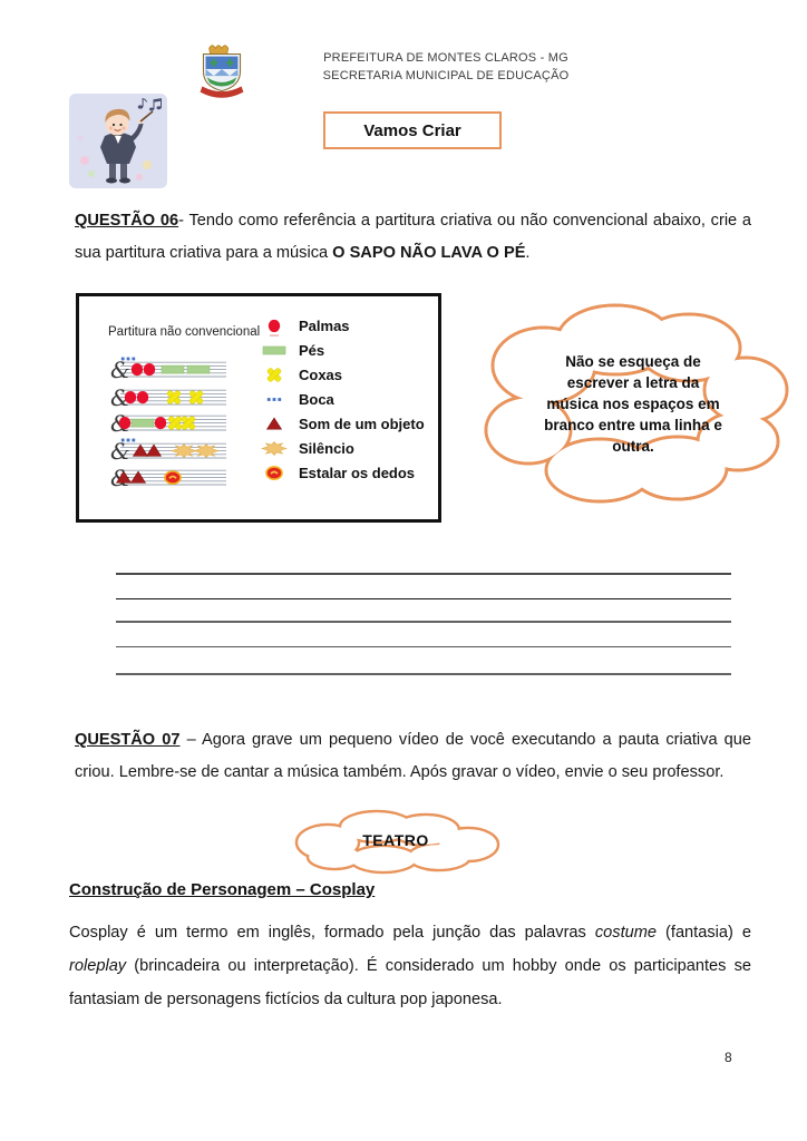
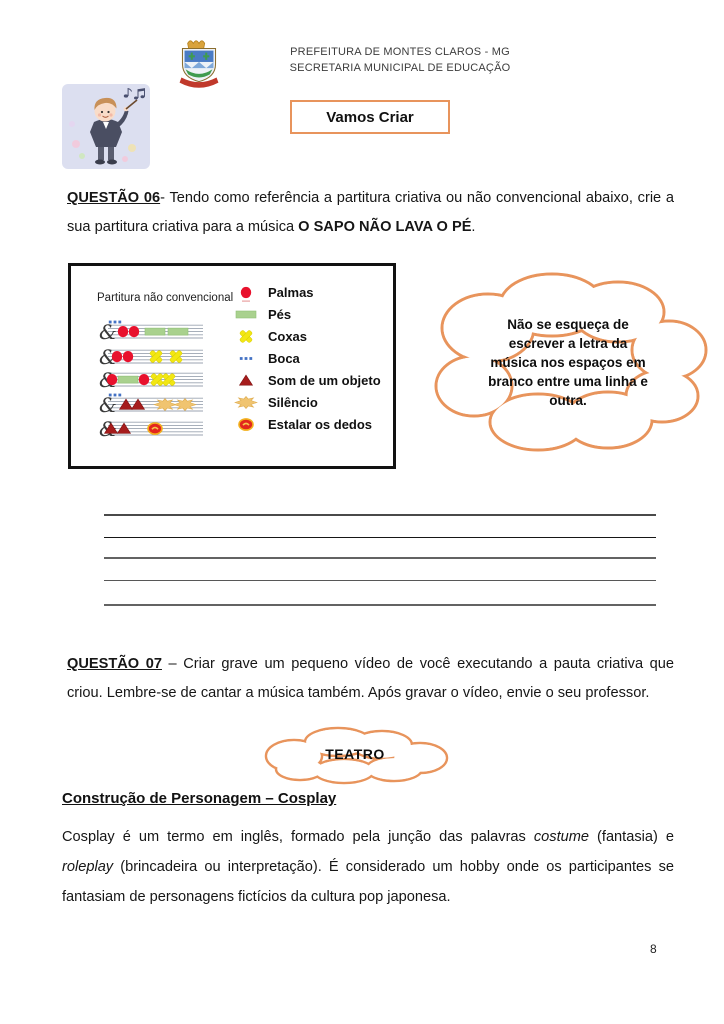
  PREFEITURA DE MONTES CLAROS - MG
  SECRETARIA MUNICIPAL DE EDUCAÇÃO
  Vamos Criar
  QUESTÃO 06- Tendo como referência a partitura criativa ou não convencional abaixo, crie a sua partitura criativa para a música O SAPO NÃO LAVA O PÉ.
  Partitura não convencional
  &
  &
  &
  Palmas
  Pés
  Coxas
  Boca
  Som de um objeto
  Silêncio
  Estalar os dedos
  Não se esqueça de
  escrever a letra da
  música nos espaços em
  branco entre uma linha e
  outra.
- QUESTÃO 07 – Agora grave um pequeno vídeo de você executando a pauta criativa que criou. Lembre-se de cantar a música também. Após gravar o vídeo, envie o seu professor.
+ QUESTÃO 07 – Criar grave um pequeno vídeo de você executando a pauta criativa que criou. Lembre-se de cantar a música também. Após gravar o vídeo, envie o seu professor.
  TEATRO
  Construção de Personagem – Cosplay
  Cosplay é um termo em inglês, formado pela junção das palavras costume (fantasia) e roleplay (brincadeira ou interpretação). É considerado um hobby onde os participantes se fantasiam de personagens fictícios da cultura pop japonesa.
  8
